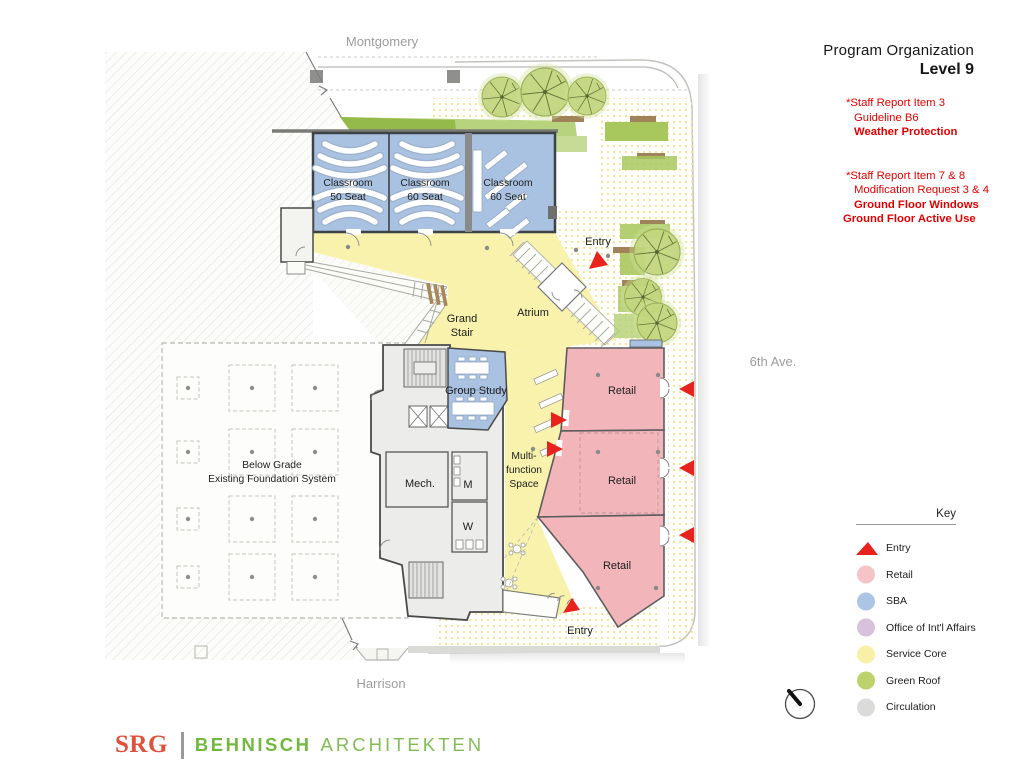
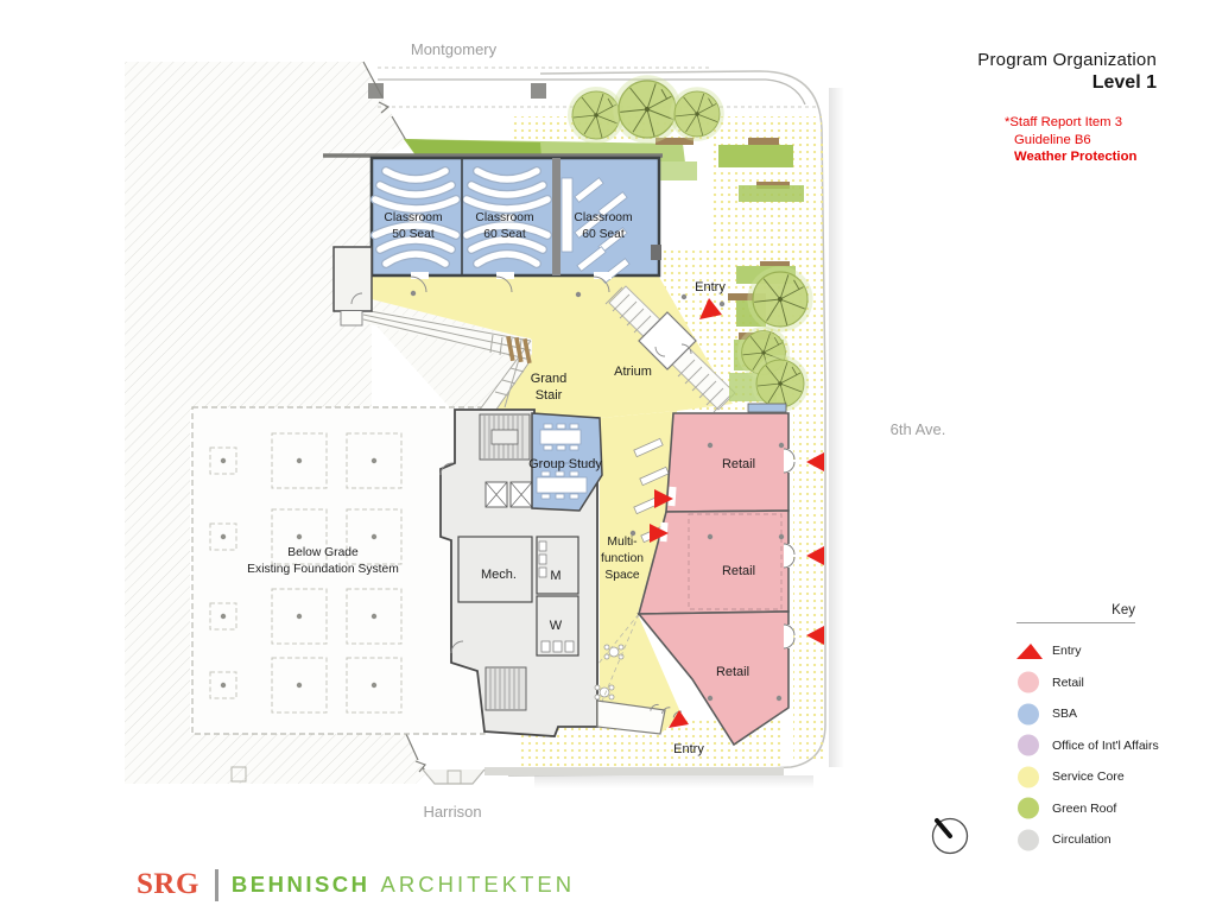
  Below Grade
  Existing Foundation System
  Classroom
  50 Seat
  Classroom
  60 Seat
  Classroom
  60 Seat
  Mech.
  M
  W
  Group Study
  Retail
  Retail
  Retail
  Grand
  Stair
  Atrium
  Multi-
  function
  Space
  Entry
  Entry
  Montgomery
  6th Ave.
  Harrison
  Program Organization
- Level 9
+ Level 1
  *Staff Report Item 3
  Guideline B6
  Weather Protection
- *Staff Report Item 7 & 8
- Modification Request 3 & 4
- Ground Floor Windows
- Ground Floor Active Use
  Key
  Entry
  Retail
  SBA
  Office of Int'l Affairs
  Service Core
  Green Roof
  Circulation
  SRG
  BEHNISCH
  ARCHITEKTEN
